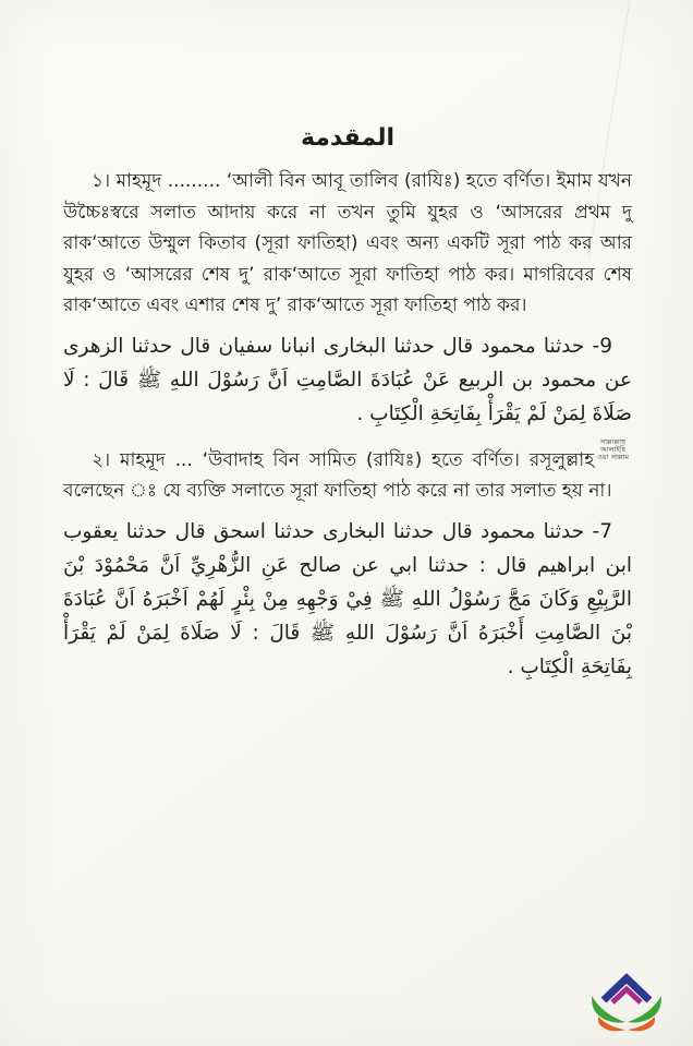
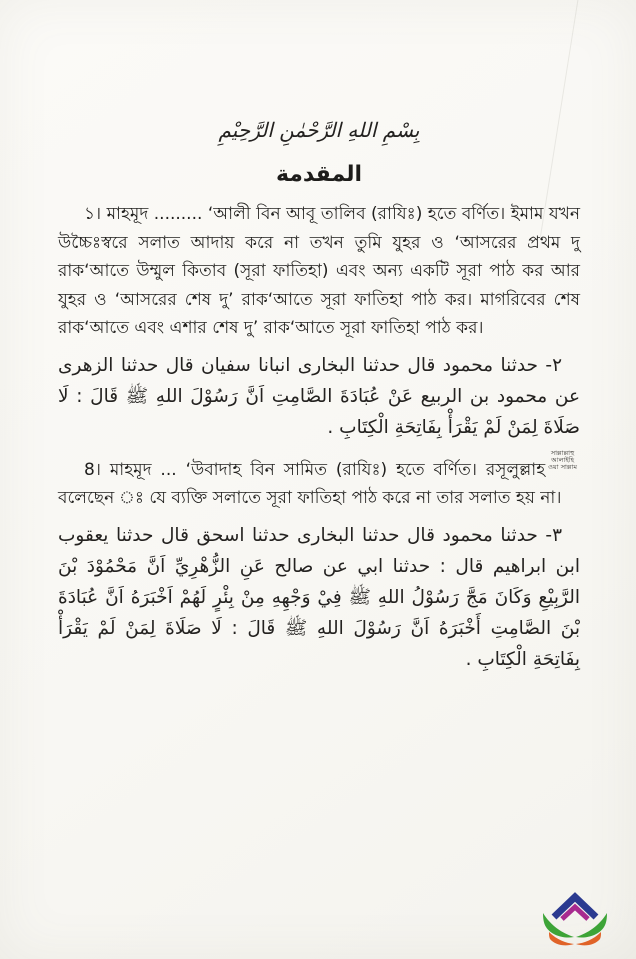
+ بِسْمِ اللهِ الرَّحْمٰنِ الرَّحِيْمِ
  المقدمة
  ১। মাহমূদ ......... ‘আলী বিন আবূ তালিব (রাযিঃ) হতে বর্ণিত। ইমাম যখন উচ্চৈঃস্বরে সলাত আদায় করে না তখন তুমি যুহর ও ‘আসরের প্রথম দু রাক‘আতে উম্মুল কিতাব (সূরা ফাতিহা) এবং অন্য একটি সূরা পাঠ কর আর যুহর ও ‘আসরের শেষ দু’ রাক‘আতে সূরা ফাতিহা পাঠ কর। মাগরিবের শেষ রাক‘আতে এবং এশার শেষ দু’ রাক‘আতে সূরা ফাতিহা পাঠ কর।
- 9- حدثنا محمود قال حدثنا البخارى انبانا سفيان قال حدثنا الزهرى عن محمود بن الربيع عَنْ عُبَادَةَ الصَّامِتِ اَنَّ رَسُوْلَ اللهِ ﷺ قَالَ : لَا صَلَاةَ لِمَنْ لَمْ يَقْرَأْ بِفَاتِحَةِ الْكِتَابِ .
+ ٢- حدثنا محمود قال حدثنا البخارى انبانا سفيان قال حدثنا الزهرى عن محمود بن الربيع عَنْ عُبَادَةَ الصَّامِتِ اَنَّ رَسُوْلَ اللهِ ﷺ قَالَ : لَا صَلَاةَ لِمَنْ لَمْ يَقْرَأْ بِفَاتِحَةِ الْكِتَابِ .
- ২। মাহমূদ ... ‘উবাদাহ বিন সামিত (রাযিঃ) হতে বর্ণিত। রসূলুল্লাহসাল্লাল্লাহু
+ 8। মাহমূদ ... ‘উবাদাহ বিন সামিত (রাযিঃ) হতে বর্ণিত। রসূলুল্লাহসাল্লাল্লাহু
  আলাইহি
  ওয়া সাল্লাম বলেছেন ঃ যে ব্যক্তি সলাতে সূরা ফাতিহা পাঠ করে না তার সলাত হয় না।
- 7- حدثنا محمود قال حدثنا البخارى حدثنا اسحق قال حدثنا يعقوب ابن ابراهيم قال : حدثنا ابي عن صالح عَنِ الزُّهْرِيِّ اَنَّ مَحْمُوْدَ بْنَ الرَّبِيْعِ وَكَانَ مَجَّ رَسُوْلُ اللهِ ﷺ فِيْ وَجْهِهِ مِنْ بِئْرٍ لَهُمْ اَخْبَرَهُ اَنَّ عُبَادَةَ بْنَ الصَّامِتِ أَخْبَرَهُ اَنَّ رَسُوْلَ اللهِ ﷺ قَالَ : لَا صَلَاةَ لِمَنْ لَمْ يَقْرَأْ بِفَاتِحَةِ الْكِتَابِ .
+ ٣- حدثنا محمود قال حدثنا البخارى حدثنا اسحق قال حدثنا يعقوب ابن ابراهيم قال : حدثنا ابي عن صالح عَنِ الزُّهْرِيِّ اَنَّ مَحْمُوْدَ بْنَ الرَّبِيْعِ وَكَانَ مَجَّ رَسُوْلُ اللهِ ﷺ فِيْ وَجْهِهِ مِنْ بِئْرٍ لَهُمْ اَخْبَرَهُ اَنَّ عُبَادَةَ بْنَ الصَّامِتِ أَخْبَرَهُ اَنَّ رَسُوْلَ اللهِ ﷺ قَالَ : لَا صَلَاةَ لِمَنْ لَمْ يَقْرَأْ بِفَاتِحَةِ الْكِتَابِ .
